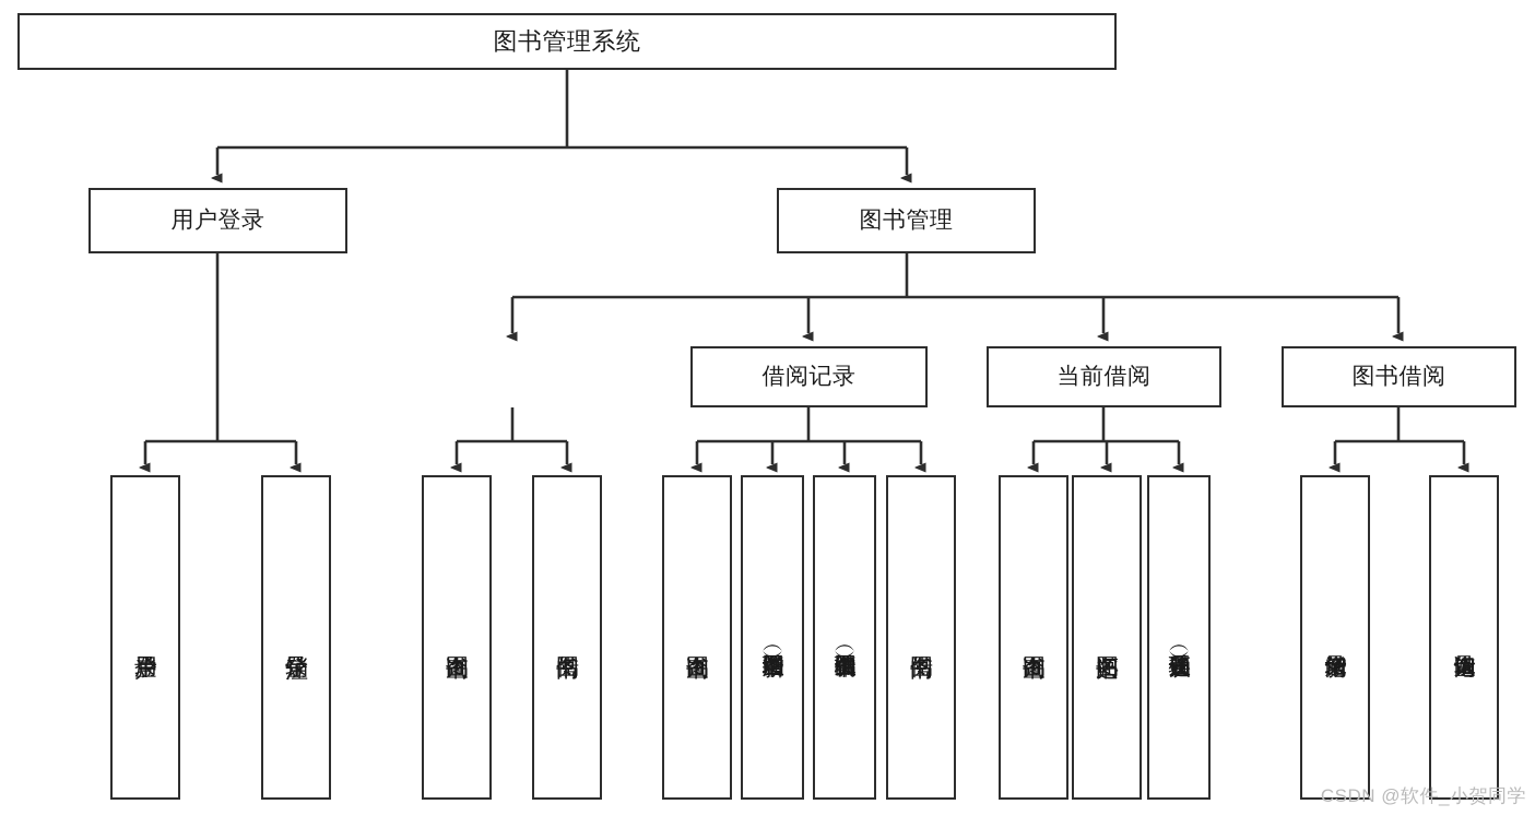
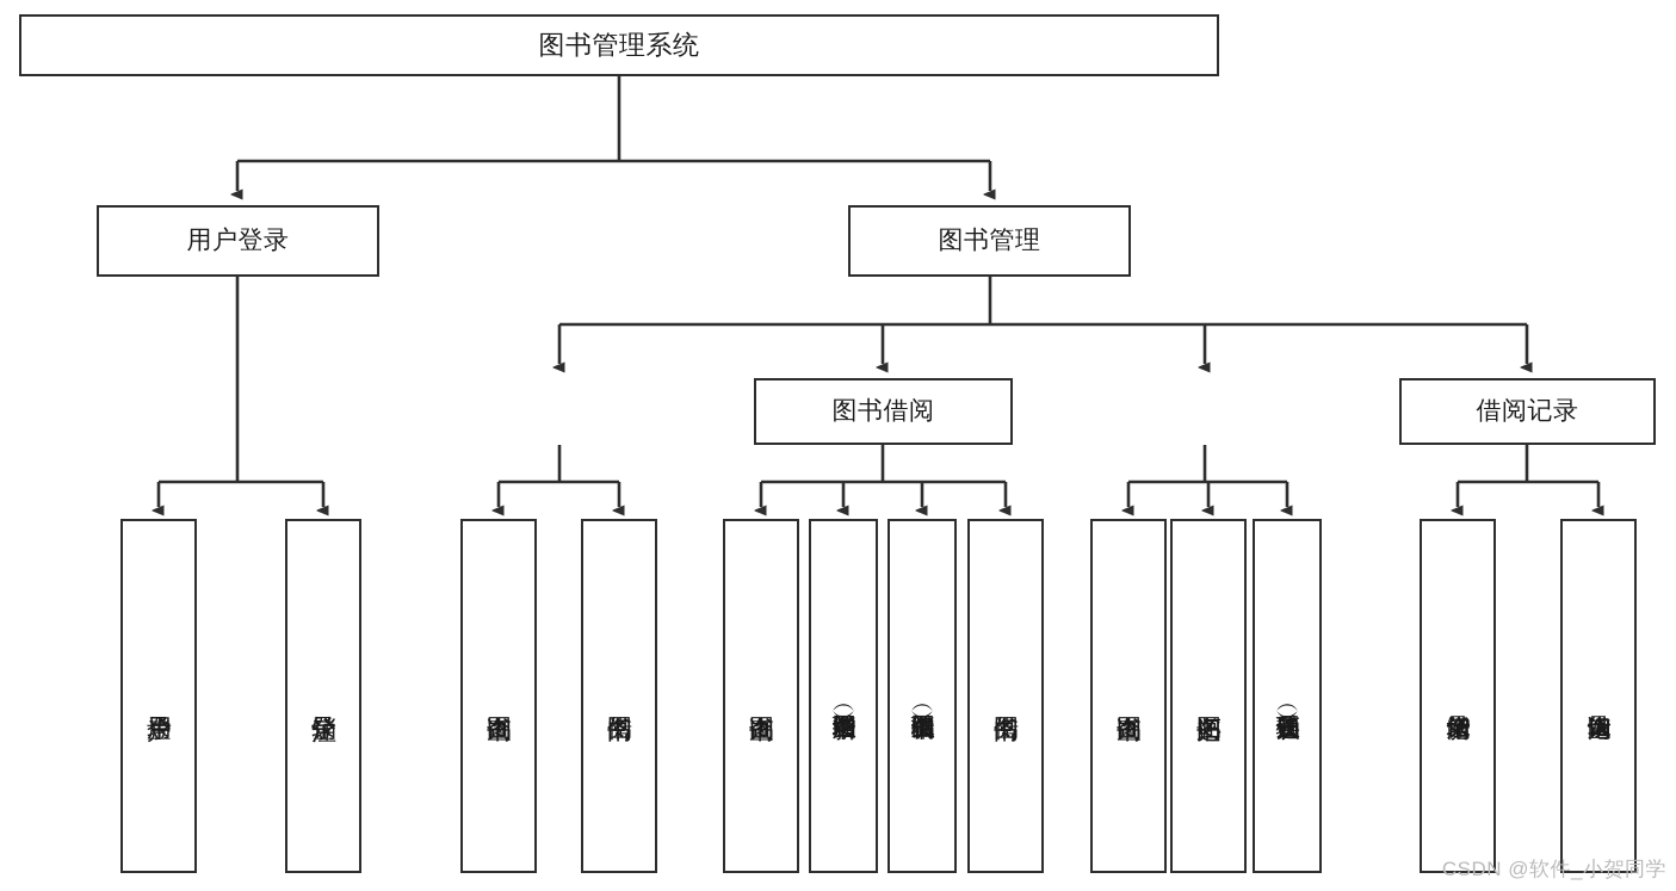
  图书管理系统
  用户登录
  图书管理
- 借阅记录
+ 图书借阅
- 当前借阅
- 图书借阅
+ 借阅记录
  CSDN @软件_小贺同学
